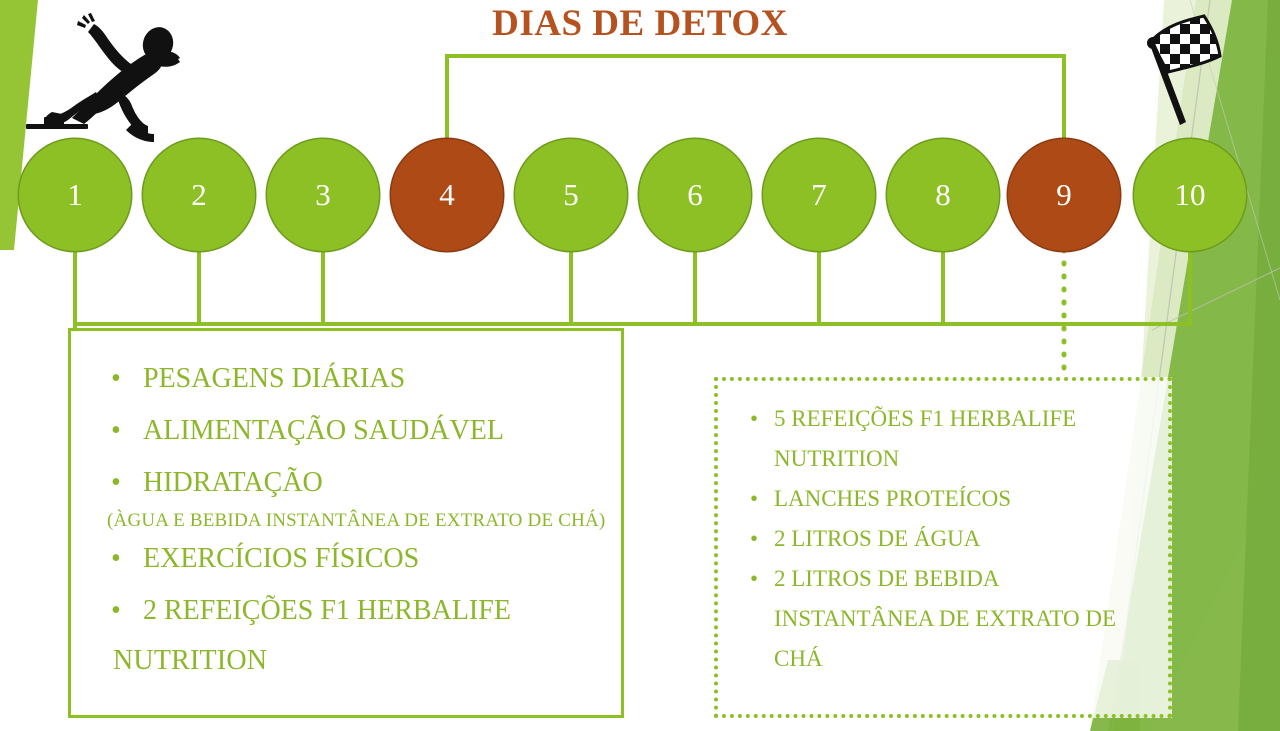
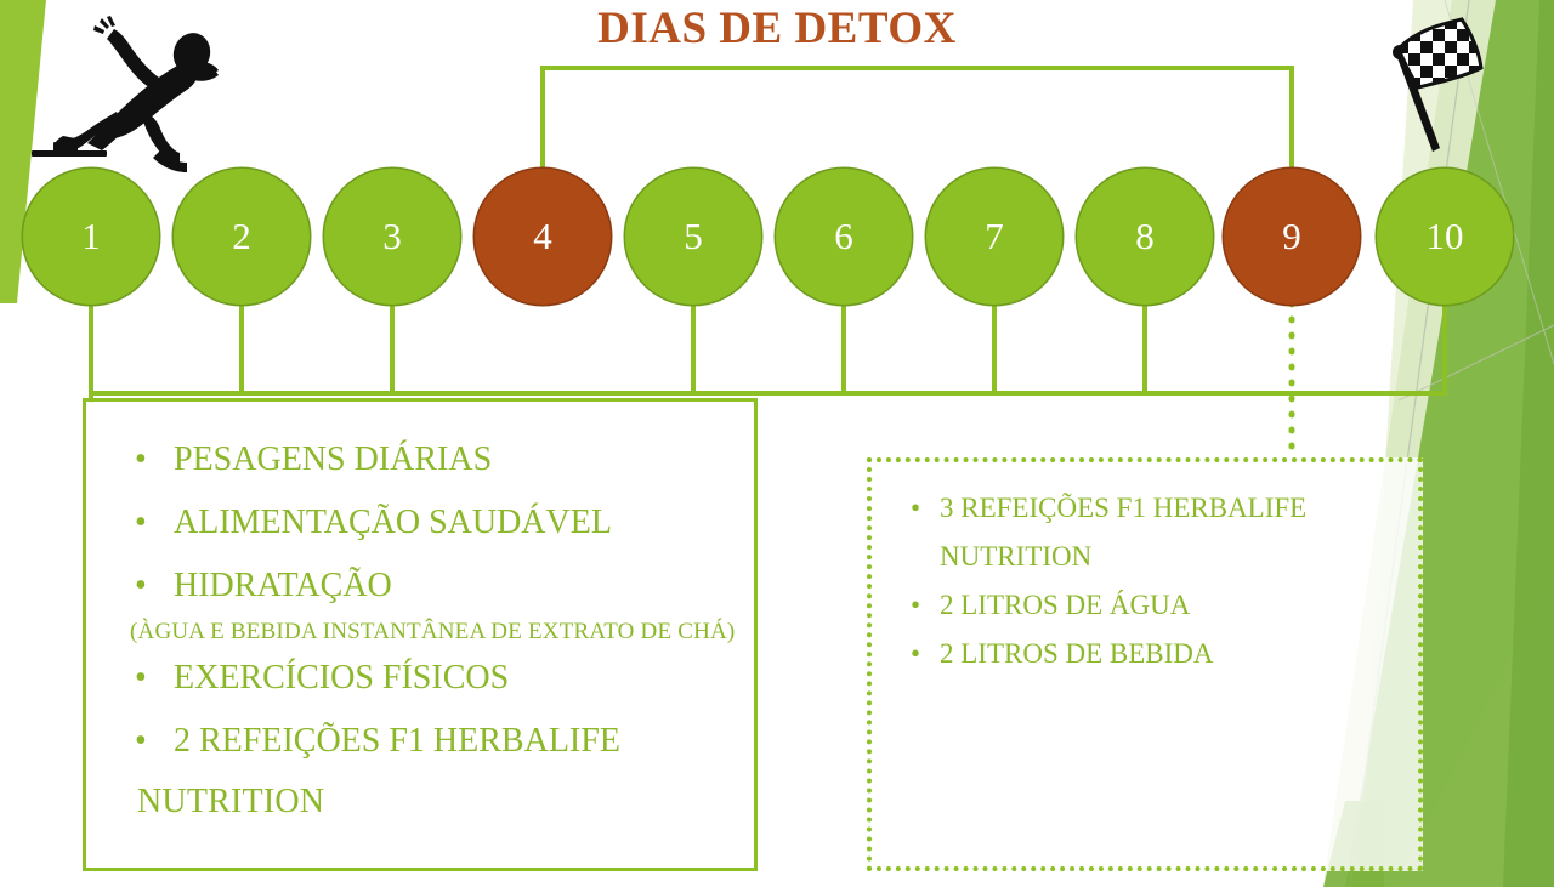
  DIAS DE DETOX
  1
  2
  3
  4
  5
  6
  7
  8
  9
  10
  PESAGENS DIÁRIAS
  ALIMENTAÇÃO SAUDÁVEL
  HIDRATAÇÃO
  (ÀGUA E BEBIDA INSTANTÂNEA DE EXTRATO DE CHÁ)
  EXERCÍCIOS FÍSICOS
  2 REFEIÇÕES F1 HERBALIFE
  NUTRITION
- 5 REFEIÇÕES F1 HERBALIFE
+ 3 REFEIÇÕES F1 HERBALIFE
  NUTRITION
- LANCHES PROTEÍCOS
  2 LITROS DE ÁGUA
  2 LITROS DE BEBIDA
- INSTANTÂNEA DE EXTRATO DE
- CHÁ
